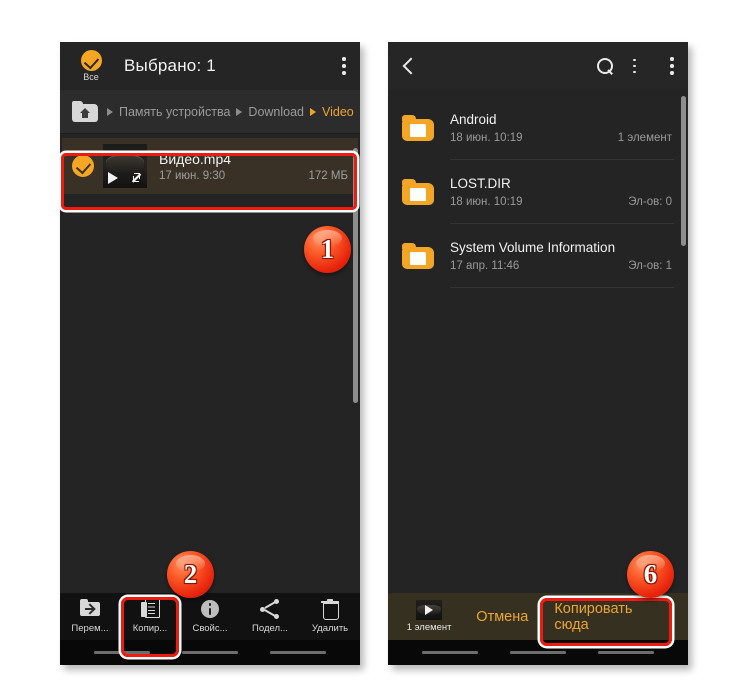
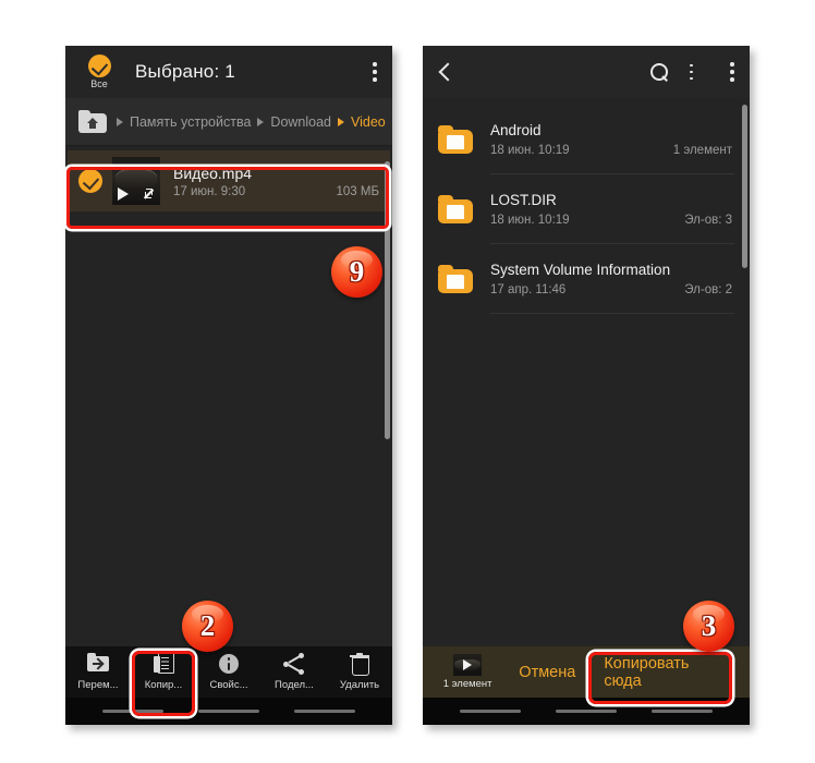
  Все
  Выбрано: 1
  Память устройства
  Download
  Video
  Видео.mp4
  17 июн. 9:30
- 172 МБ
+ 103 МБ
  Перем...
  Копир...
  Свойс...
  Подел...
  Удалить
  Android
  18 июн. 10:19
  1 элемент
  LOST.DIR
  18 июн. 10:19
- Эл-ов: 0
+ Эл-ов: 3
  System Volume Information
  17 апр. 11:46
- Эл-ов: 1
+ Эл-ов: 2
  1 элемент
  Отмена
  Копировать сюда
- 1
+ 9
  2
- 6
+ 3
